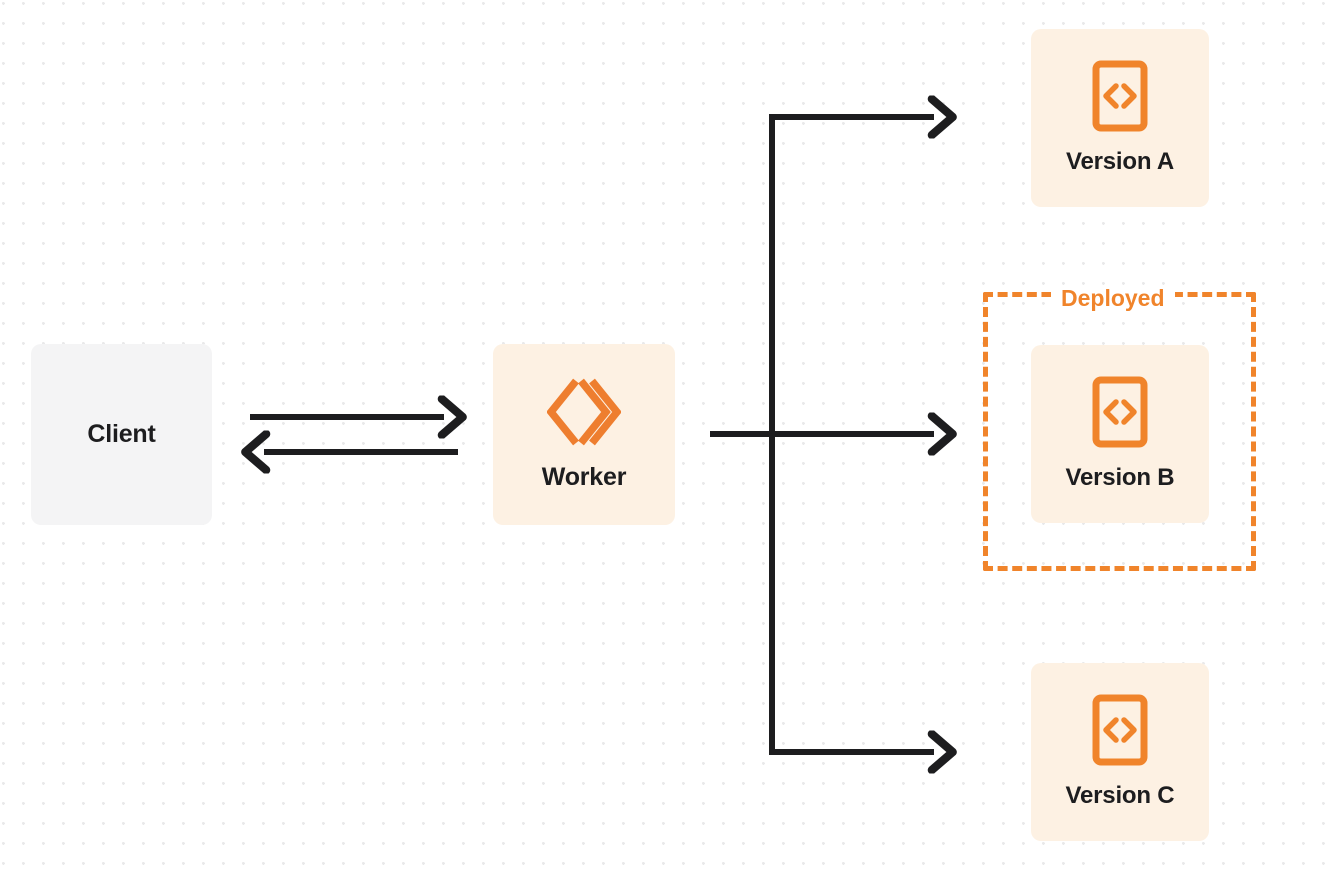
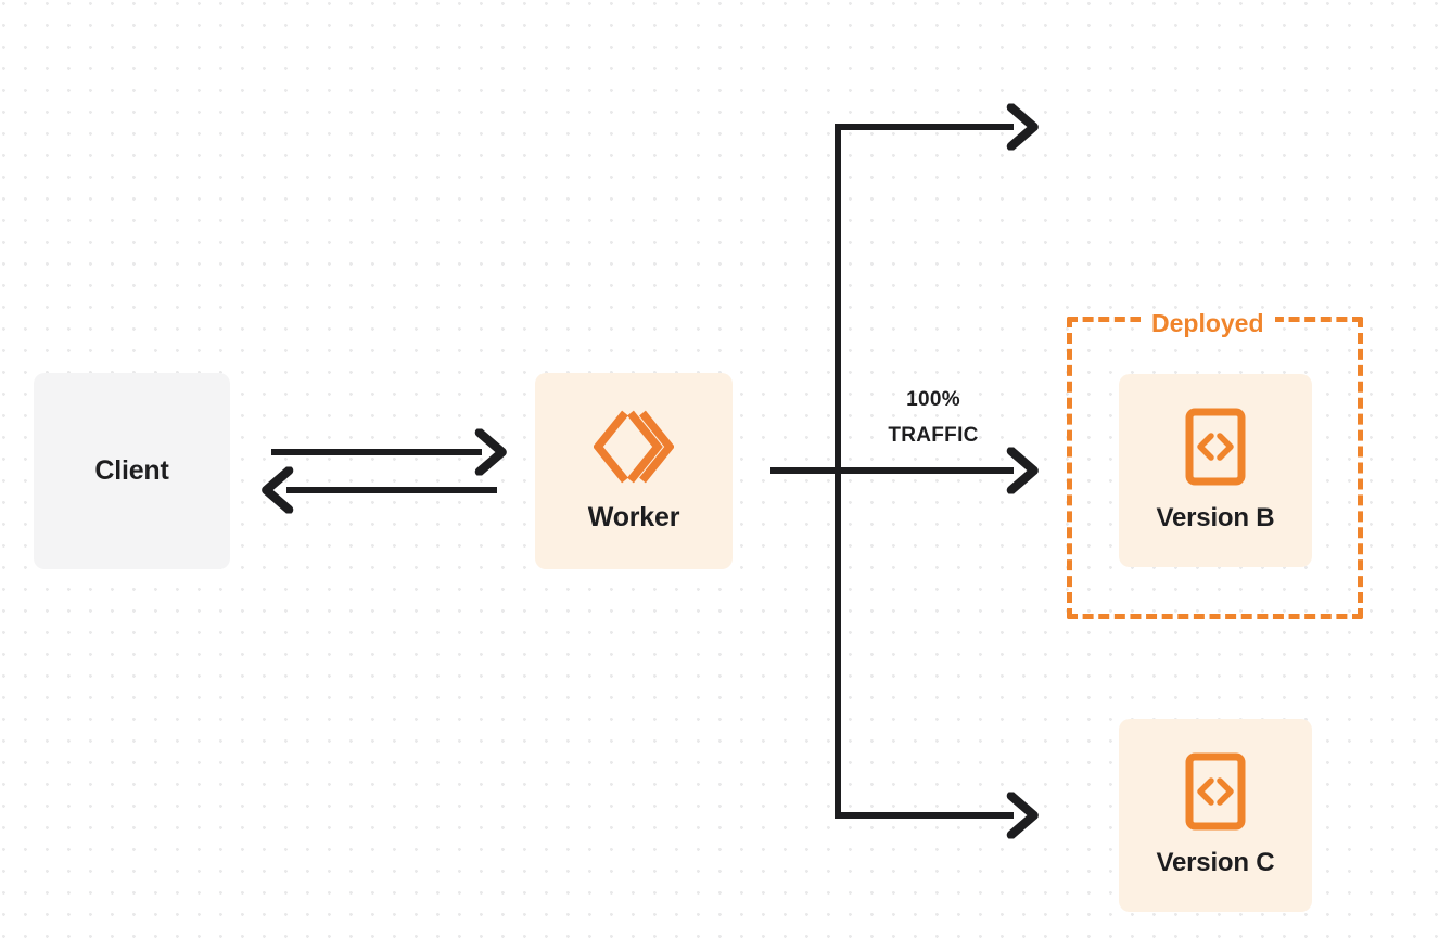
+ 100%
+ TRAFFIC
  Client
  Worker
  Deployed
- Version A
  Version B
  Version C
